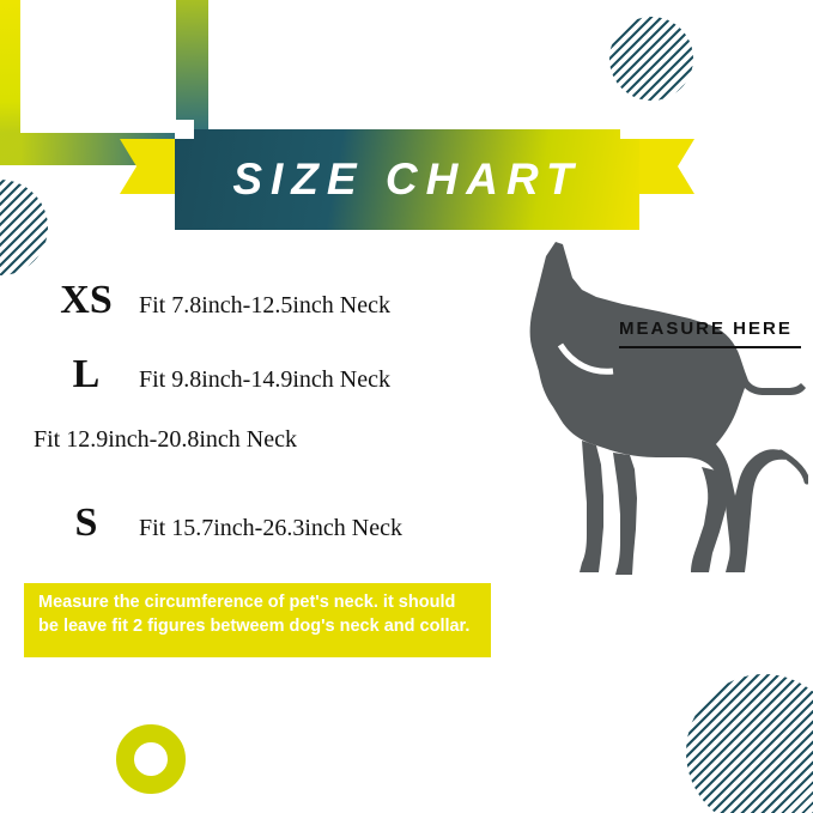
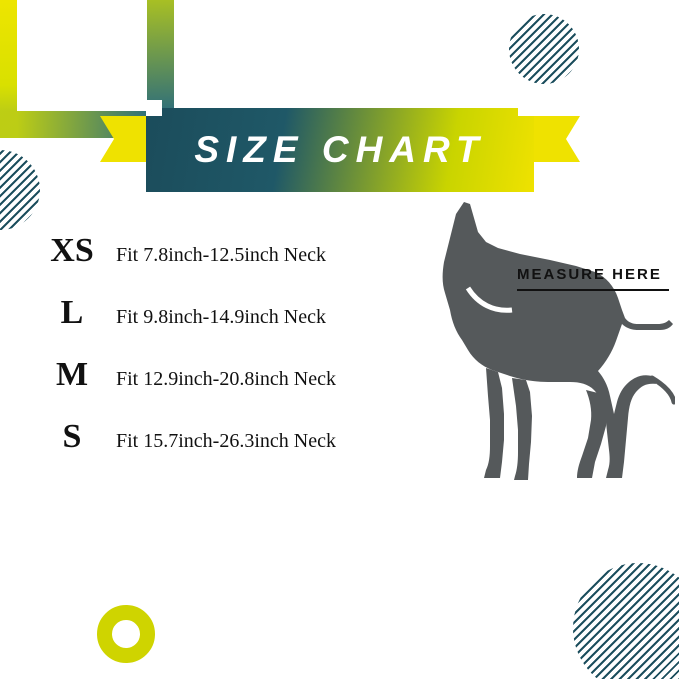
  SIZE CHART
  XS
  Fit 7.8inch-12.5inch Neck
  L
  Fit 9.8inch-14.9inch Neck
+ M
  Fit 12.9inch-20.8inch Neck
  S
  Fit 15.7inch-26.3inch Neck
  MEASURE HERE
- Measure the circumference of pet's neck. it should be leave fit 2 figures betweem dog's neck and collar.
